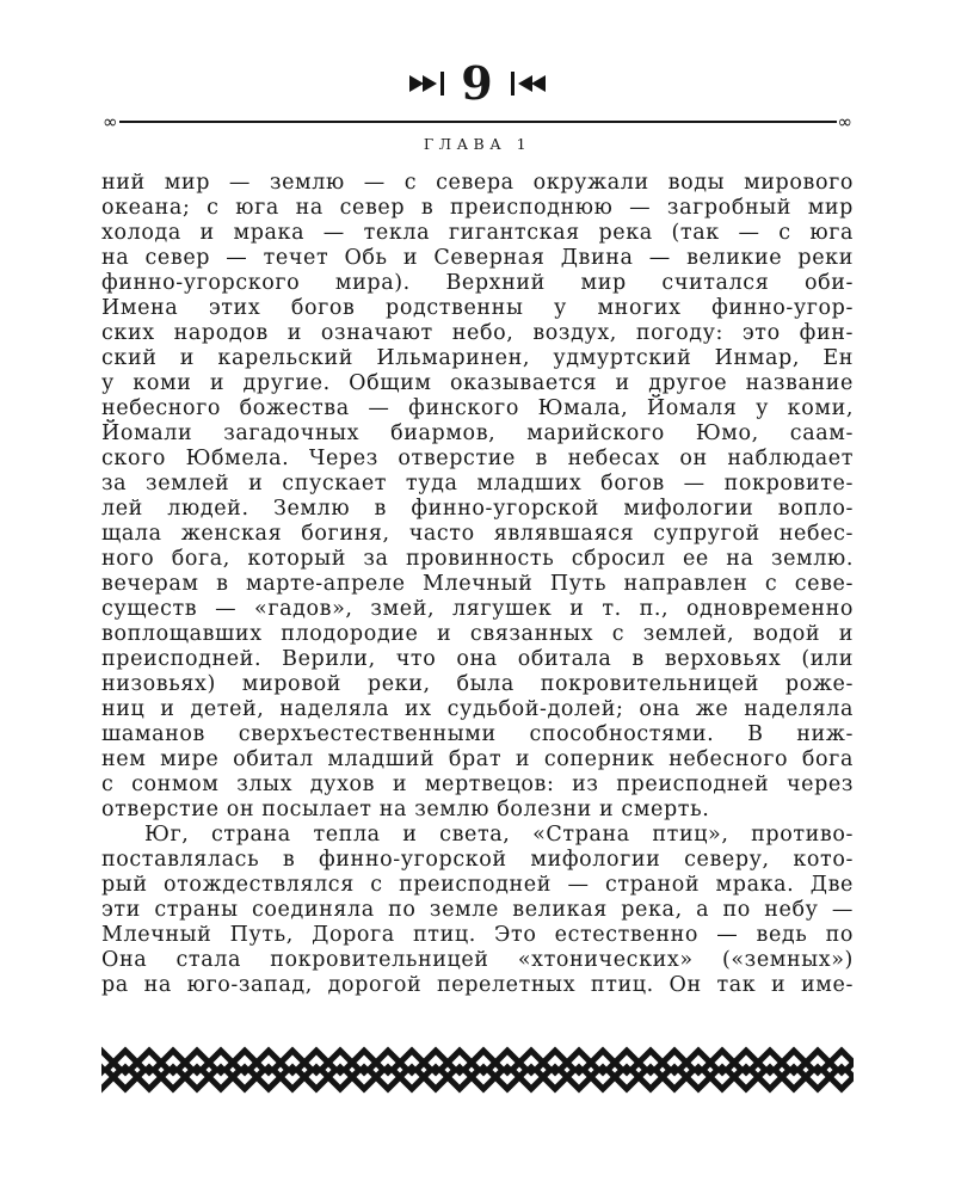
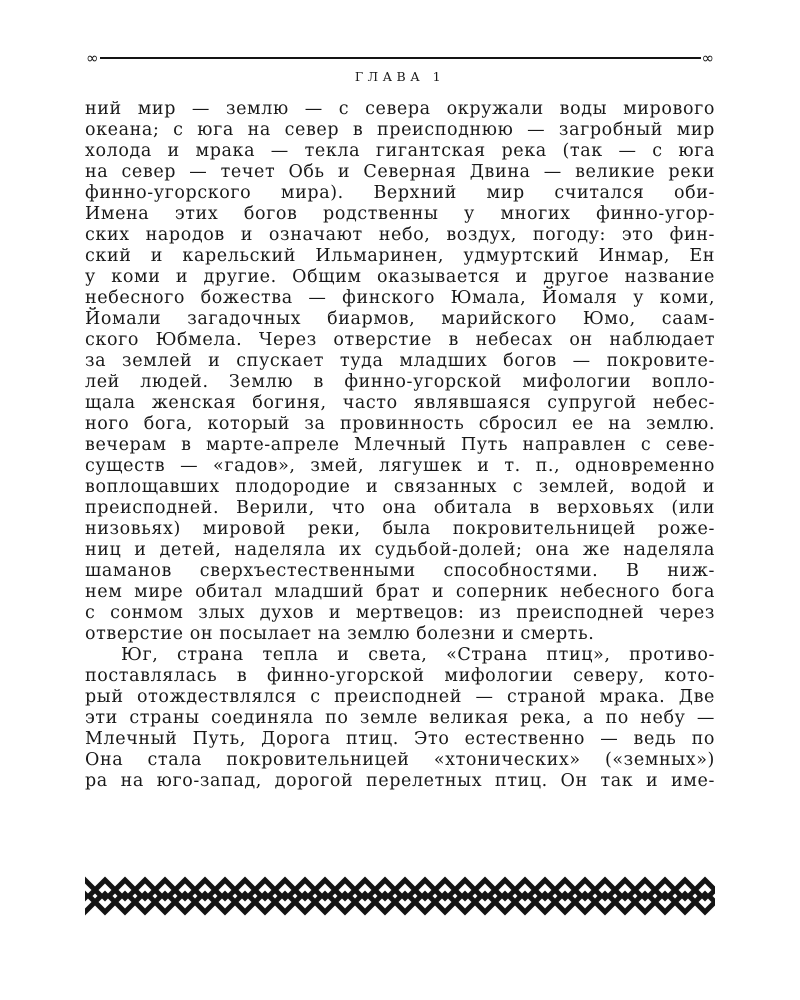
- 9
  ∞
  ∞
  ГЛАВА 1
  ний мир — землю — с севера окружали воды мирового
  океана; с юга на север в преисподнюю — загробный мир
  холода и мрака — текла гигантская река (так — с юга
  на север — течет Обь и Северная Двина — великие реки
  финно-угорского мира). Верхний мир считался оби-
  Имена этих богов родственны у многих финно-угор-
  ских народов и означают небо, воздух, погоду: это фин-
  ский и карельский Ильмаринен, удмуртский Инмар, Ен
  у коми и другие. Общим оказывается и другое название
  небесного божества — финского Юмала, Йомаля у коми,
  Йомали загадочных биармов, марийского Юмо, саам-
  ского Юбмела. Через отверстие в небесах он наблюдает
  за землей и спускает туда младших богов — покровите-
  лей людей. Землю в финно-угорской мифологии вопло-
  щала женская богиня, часто являвшаяся супругой небес-
  ного бога, который за провинность сбросил ее на землю.
  вечерам в марте-апреле Млечный Путь направлен с севе-
  существ — «гадов», змей, лягушек и т. п., одновременно
  воплощавших плодородие и связанных с землей, водой и
  преисподней. Верили, что она обитала в верховьях (или
  низовьях) мировой реки, была покровительницей роже-
  ниц и детей, наделяла их судьбой-долей; она же наделяла
  шаманов сверхъестественными способностями. В ниж-
  нем мире обитал младший брат и соперник небесного бога
  с сонмом злых духов и мертвецов: из преисподней через
  отверстие он посылает на землю болезни и смерть.
  Юг, страна тепла и света, «Страна птиц», противо-
  поставлялась в финно-угорской мифологии северу, кото-
  рый отождествлялся с преисподней — страной мрака. Две
  эти страны соединяла по земле великая река, а по небу —
  Млечный Путь, Дорога птиц. Это естественно — ведь по
  Она стала покровительницей «хтонических» («земных»)
  ра на юго-запад, дорогой перелетных птиц. Он так и име-
